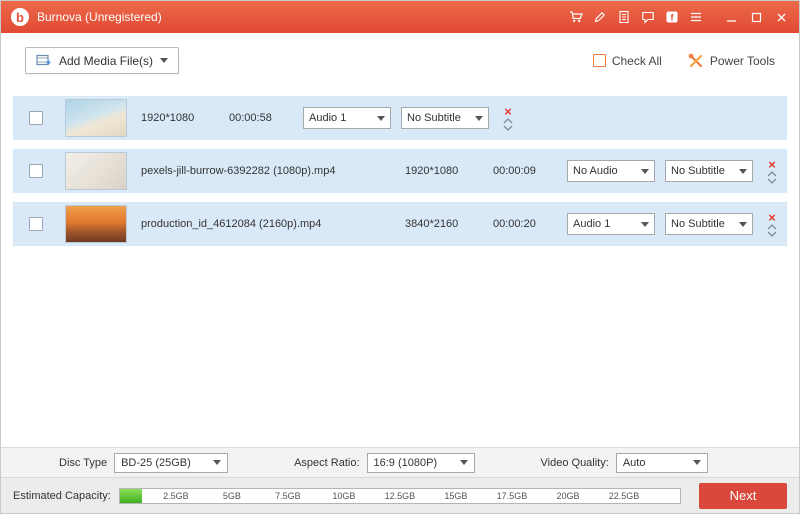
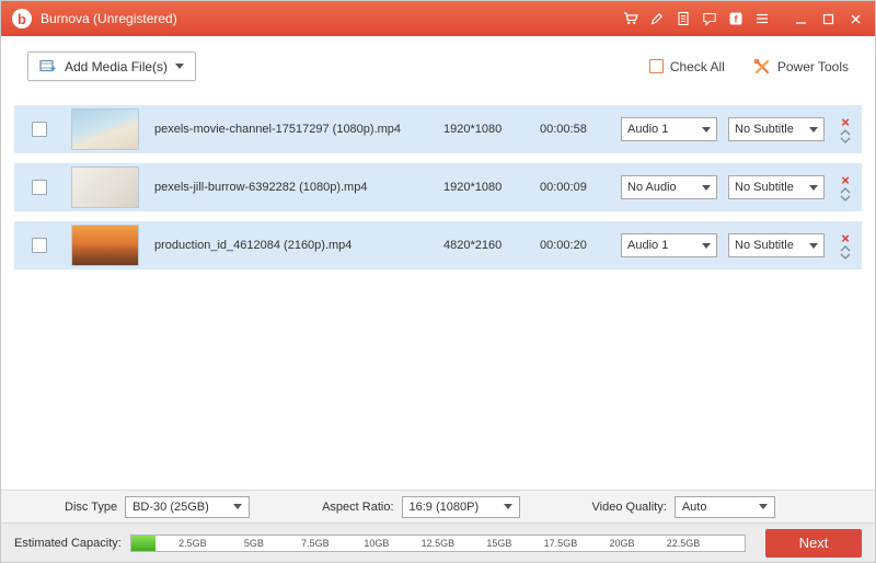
  b
  Burnova (Unregistered)
  f
  Add Media File(s)
  Check All
  Power Tools
+ pexels-movie-channel-17517297 (1080p).mp4
  1920*1080
  00:00:58
  Audio 1
  No Subtitle
  ×
  pexels-jill-burrow-6392282 (1080p).mp4
  1920*1080
  00:00:09
  No Audio
  No Subtitle
  ×
  production_id_4612084 (2160p).mp4
- 3840*2160
+ 4820*2160
  00:00:20
  Audio 1
  No Subtitle
  ×
  Disc Type
- BD-25 (25GB)
+ BD-30 (25GB)
  Aspect Ratio:
  16:9 (1080P)
  Video Quality:
  Auto
  Estimated Capacity:
  2.5GB
  5GB
  7.5GB
  10GB
  12.5GB
  15GB
  17.5GB
  20GB
  22.5GB
  Next
